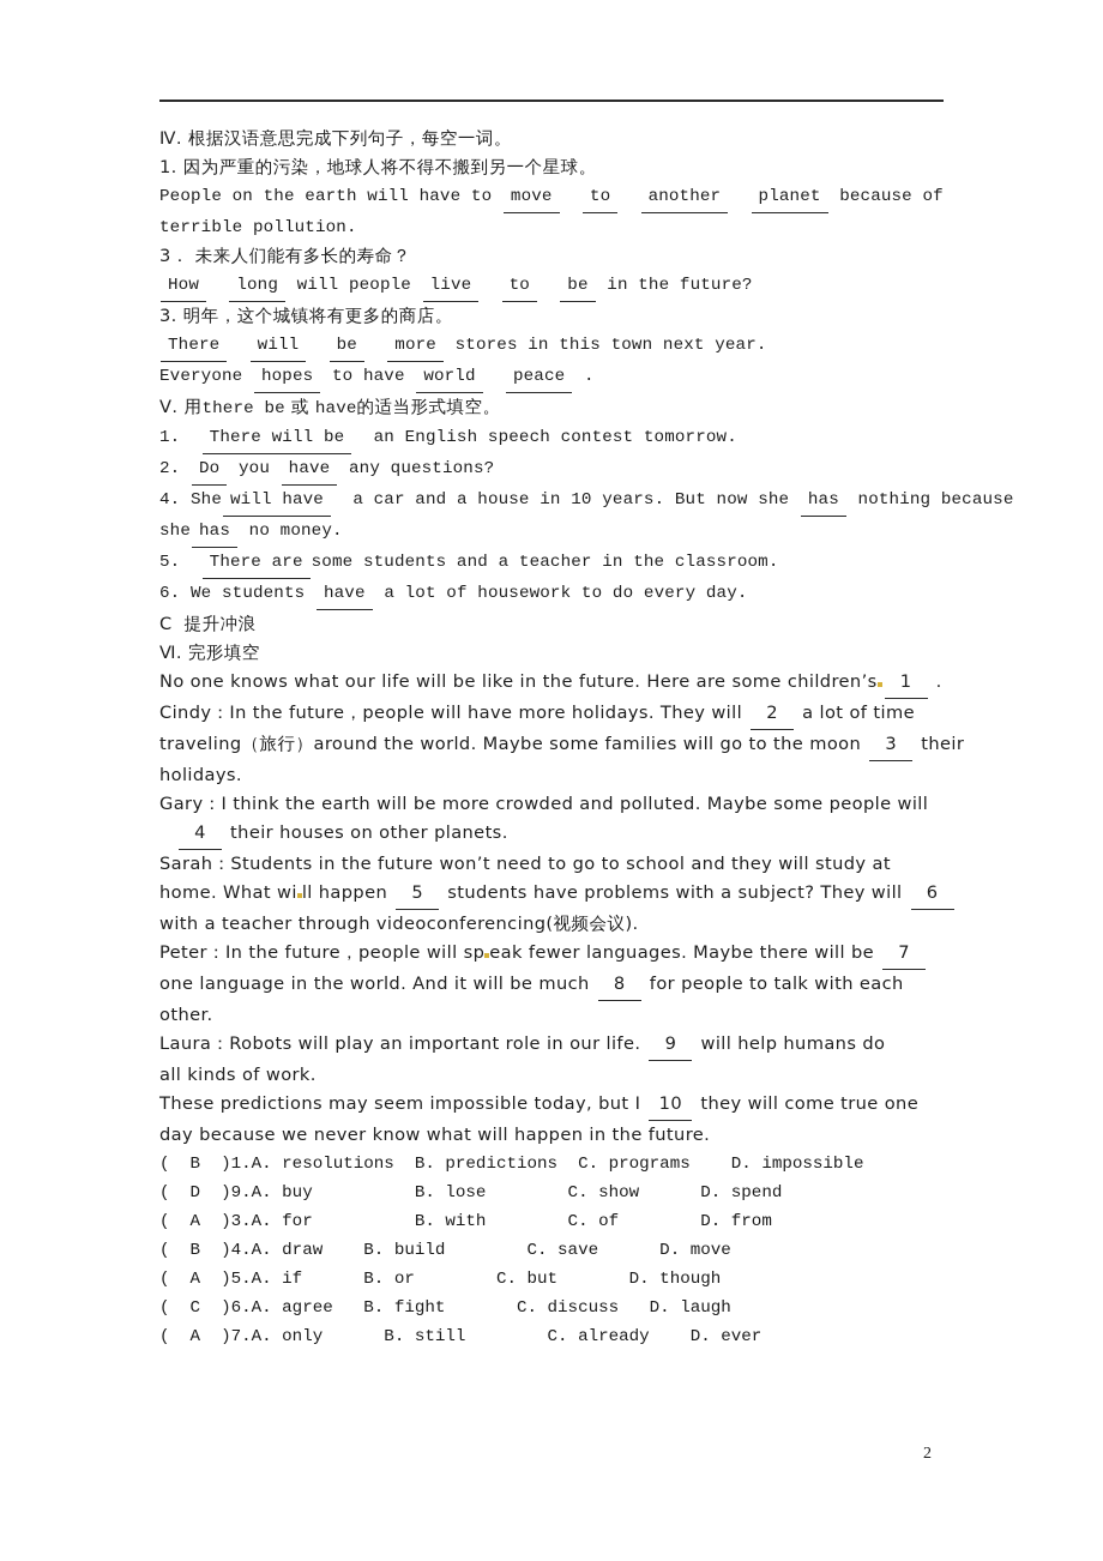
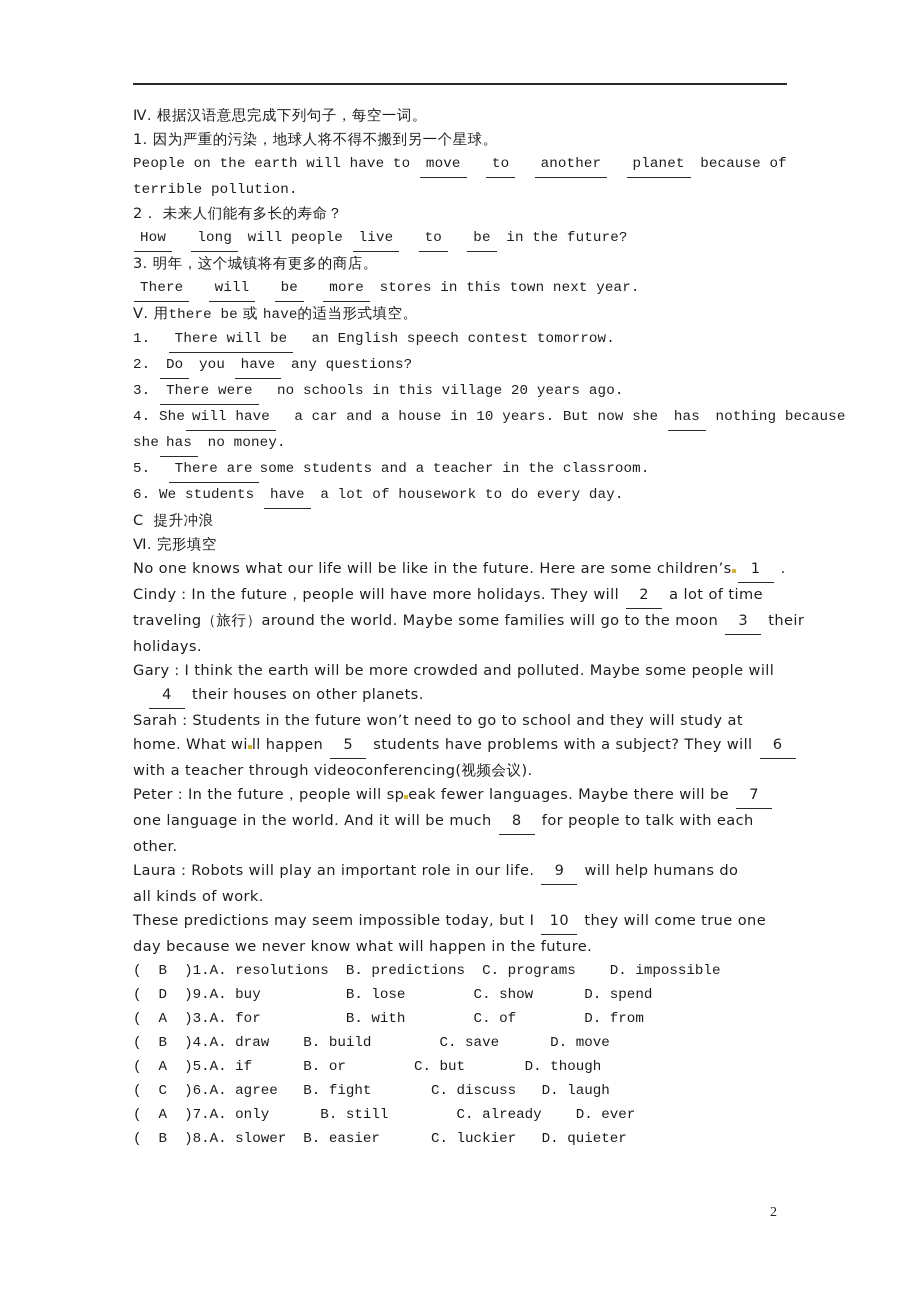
  Ⅳ. 根据汉语意思完成下列句子，每空一词。
  1. 因为严重的污染，地球人将不得不搬到另一个星球。
  People on the earth will have to move to another planet because of
  terrible pollution.
- 3． 未来人们能有多长的寿命？
+ 2． 未来人们能有多长的寿命？
  How long will people live to be in the future?
  3. 明年，这个城镇将有更多的商店。
  There will be more stores in this town next year.
- Everyone hopes to have world peace .
  Ⅴ. 用there be 或 have的适当形式填空。
  1. There will be an English speech contest tomorrow.
  2. Do you have any questions?
+ 3. There were no schools in this village 20 years ago.
  4. She will have a car and a house in 10 years. But now she has nothing because
  she has no money.
  5. There are some students and a teacher in the classroom.
  6. We students have a lot of housework to do every day.
  C 提升冲浪
  Ⅵ. 完形填空
  No one knows what our life will be like in the future. Here are some children’s 1 .
  Cindy：In the future，people will have more holidays. They will 2 a lot of time
  traveling（旅行）around the world. Maybe some families will go to the moon 3 their
  holidays.
  Gary：I think the earth will be more crowded and polluted. Maybe some people will
  4 their houses on other planets.
  Sarah：Students in the future won’t need to go to school and they will study at
  home. What wi ll happen 5 students have problems with a subject? They will 6
  with a teacher through videoconferencing(视频会议).
  Peter：In the future，people will sp eak fewer languages. Maybe there will be 7
  one language in the world. And it will be much 8 for people to talk with each
  other.
  Laura：Robots will play an important role in our life. 9 will help humans do
  all kinds of work.
  These predictions may seem impossible today, but I 10 they will come true one
  day because we never know what will happen in the future.
  ( B )1.A. resolutions B. predictions C. programs D. impossible
  ( D )9.A. buy B. lose C. show D. spend
  ( A )3.A. for B. with C. of D. from
  ( B )4.A. draw B. build C. save D. move
  ( A )5.A. if B. or C. but D. though
  ( C )6.A. agree B. fight C. discuss D. laugh
  ( A )7.A. only B. still C. already D. ever
+ ( B )8.A. slower B. easier C. luckier D. quieter
  2
